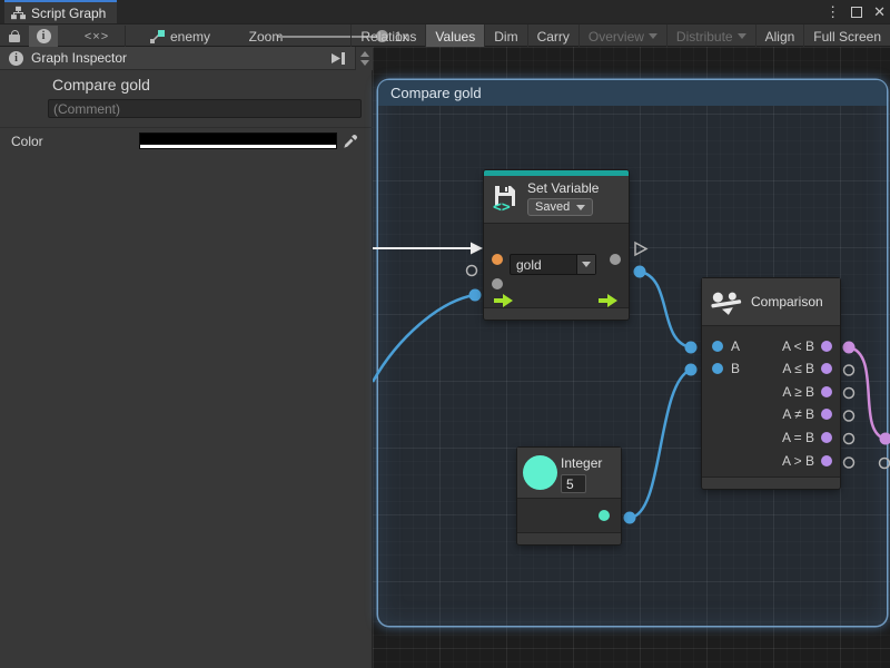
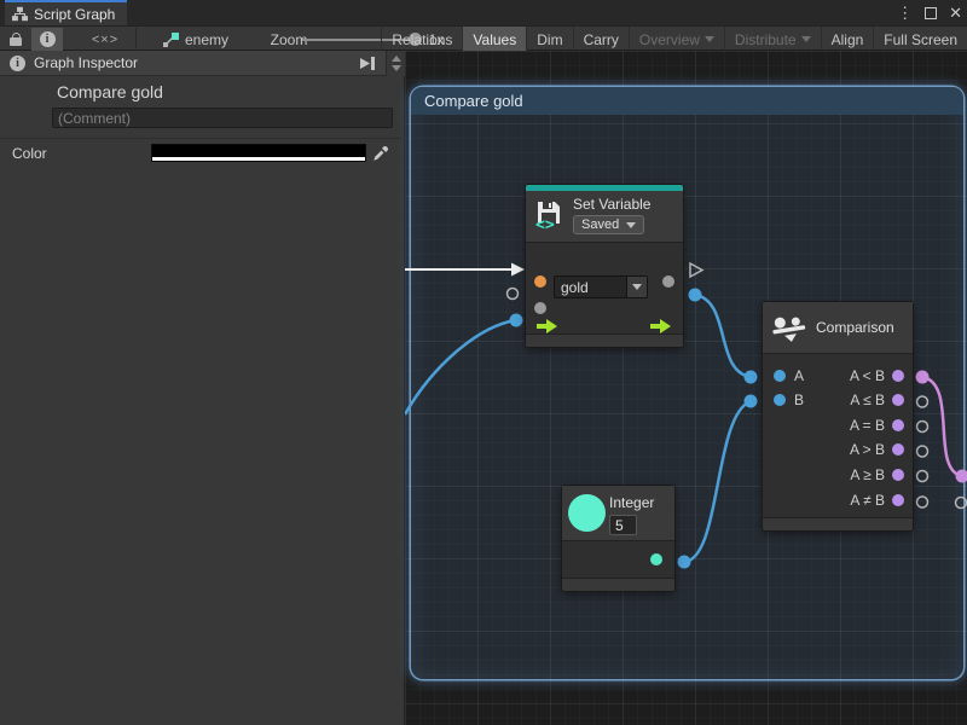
  Script Graph
  ⋮
  ✕
  i
  <×>
  enemy
  Zoo
  1x
  Relations
  Values
  Dim
  Carry
  Overview
  Distribute
  Align
  Full Screen
  i
  Graph Inspector
  Compare gold
  (Comment)
  Color
  Compare gold
  <>
  Set Variable
  Saved
  gold
  Comparison
  A
  B
  A < B
  A ≤ B
- A ≥ B
+ A = B
- A ≠ B
+ A > B
- A = B
+ A ≥ B
- A > B
+ A ≠ B
  Integer
  5
